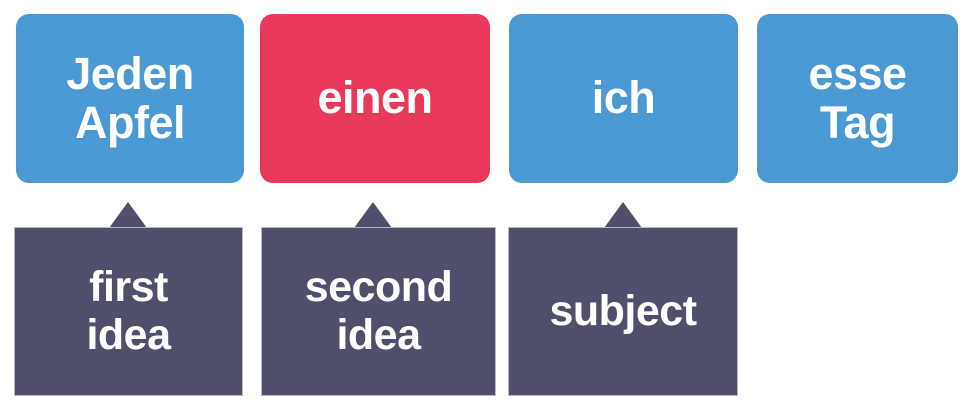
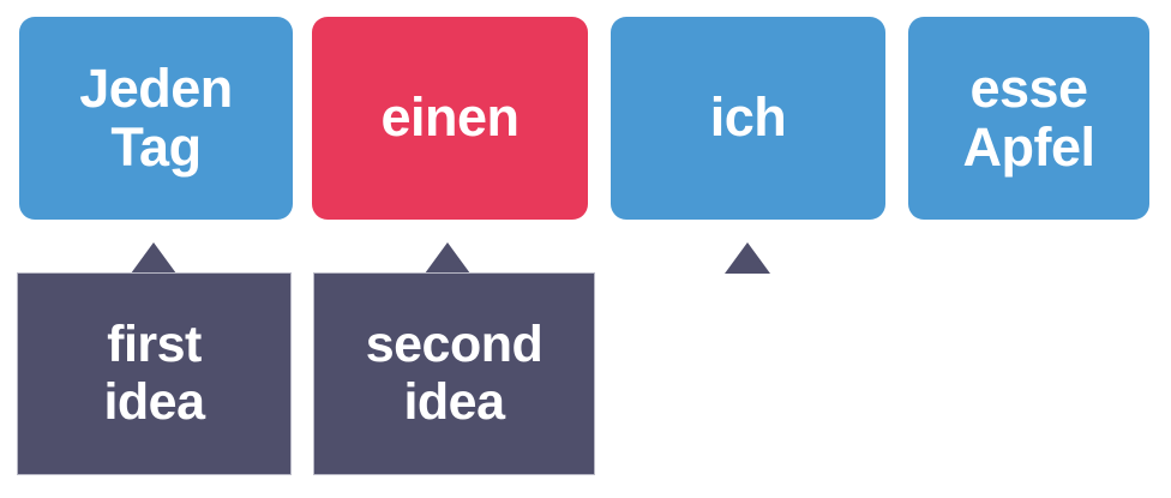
  Jeden
- Apfel
+ Tag
  einen
  ich
  esse
- Tag
+ Apfel
  first
  idea
  second
  idea
- subject
